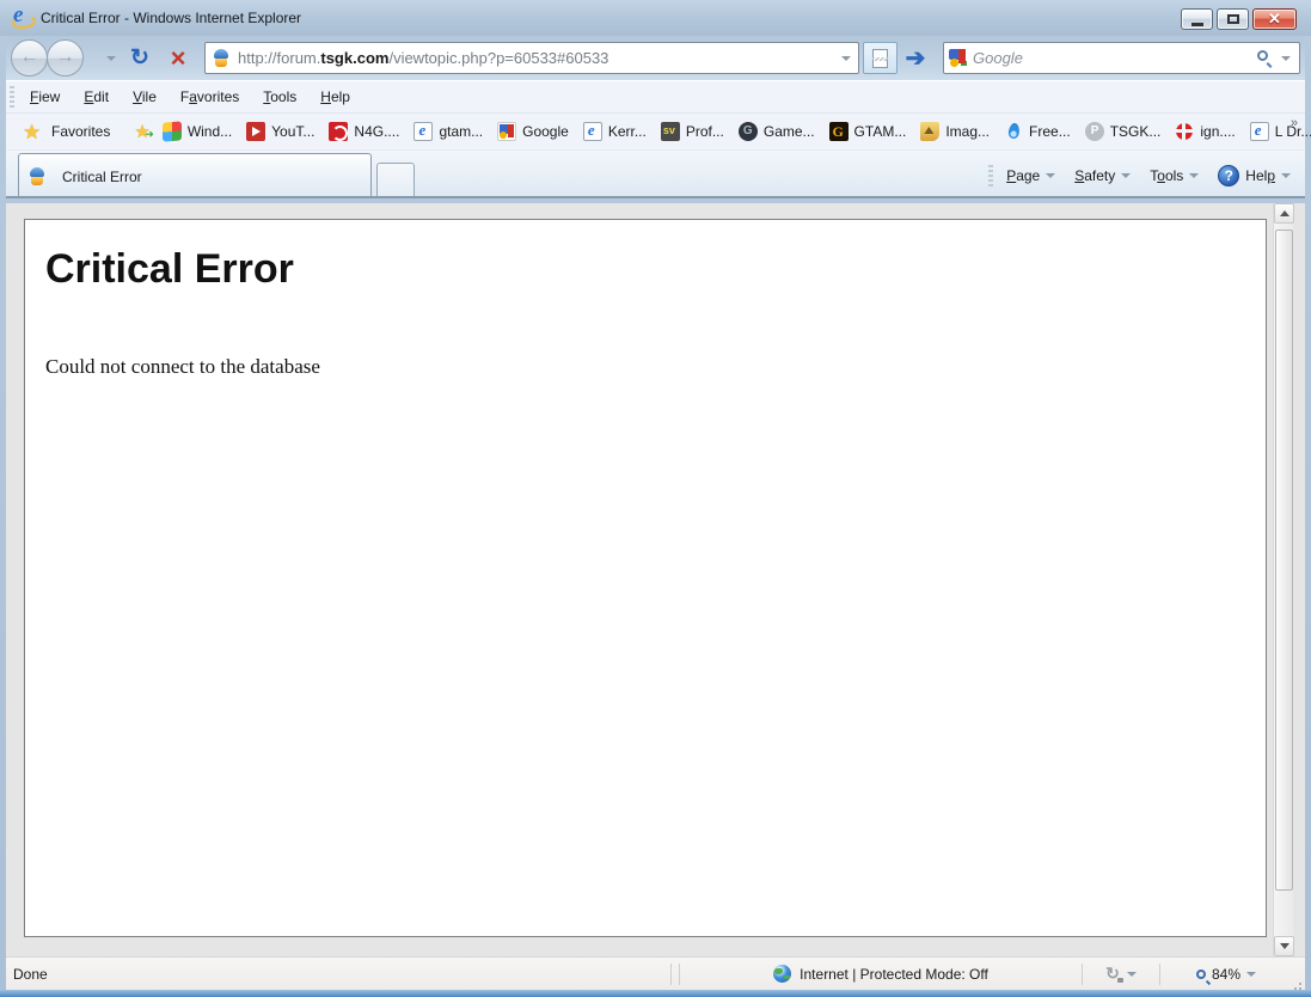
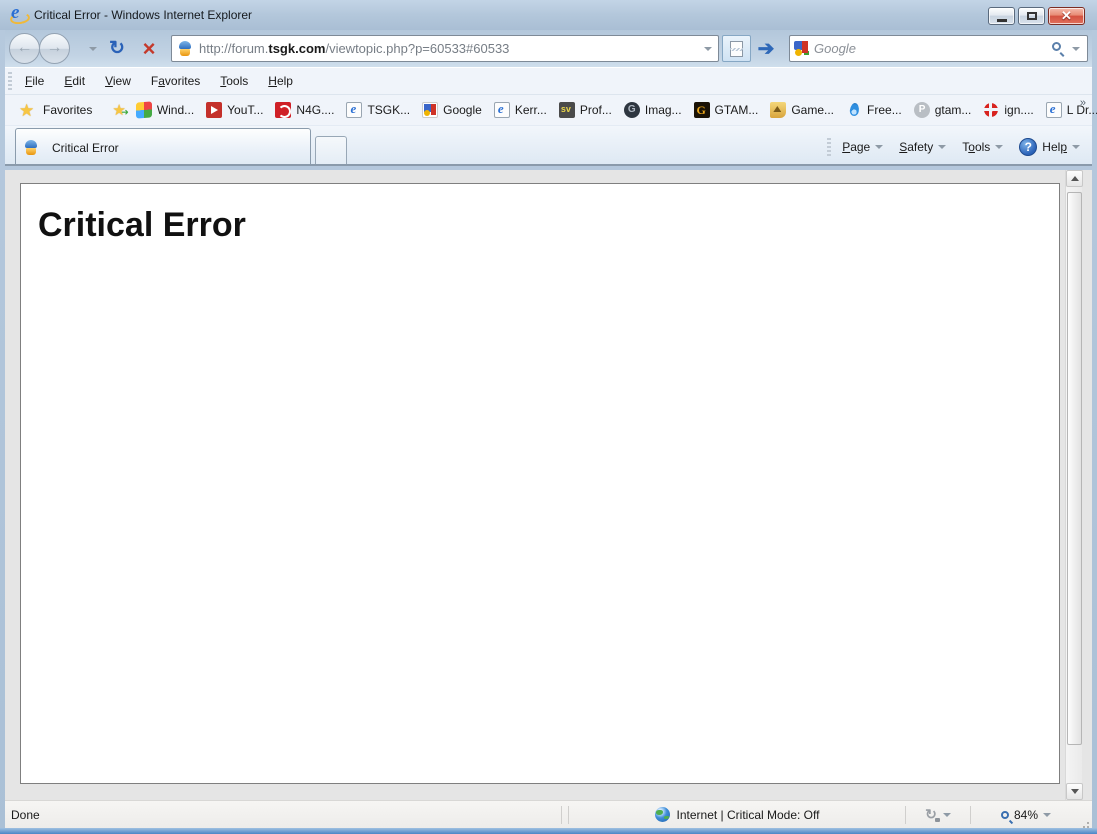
  Critical Error - Windows Internet Explorer
  ✕
  ←
  →
  ↻
  ×
  http://forum.tsgk.com/viewtopic.php?p=60533#60533
  ➔
  Google
- Fiew
+ File
  Edit
- Vile
+ View
  Favorites
  Tools
  Help
  ★
  Favorites
  ★
  Wind...
  YouT...
  N4G....
- gtam...
+ TSGK...
  Google
  Kerr...
  Prof...
- Game...
+ Imag...
  GTAM...
- Imag...
+ Game...
  Free...
- TSGK...
+ gtam...
  ign....
  L Dr..
  »
  Critical Error
  Page
  Safety
  Tools
  ?
  Help
  Critical Error
- Could not connect to the database
  Done
- Internet | Protected Mode: Off
+ Internet | Critical Mode: Off
  ↻
  84%
